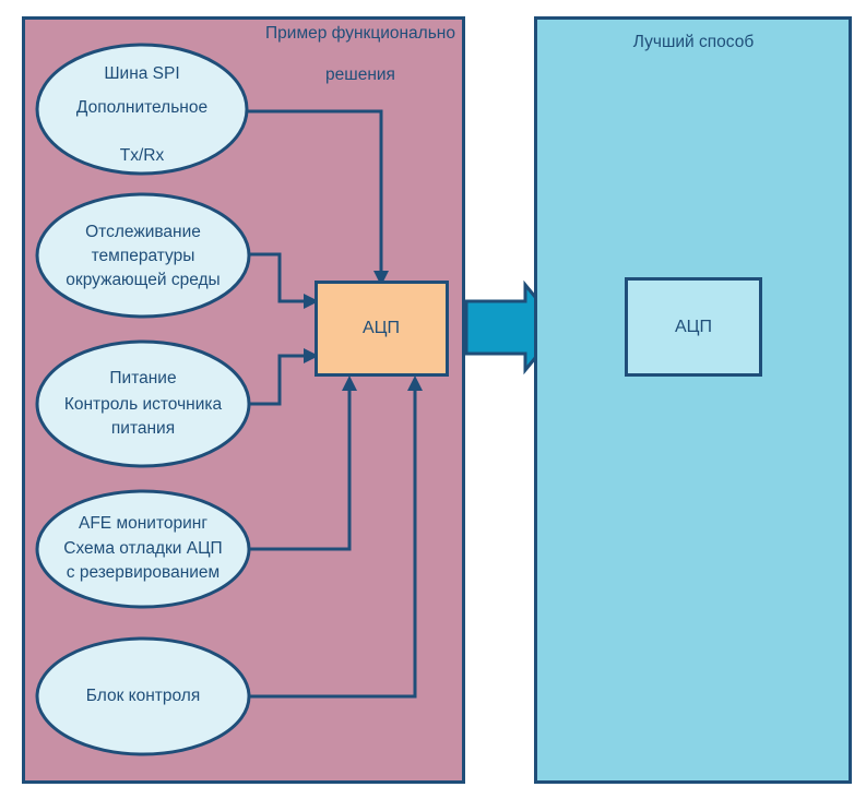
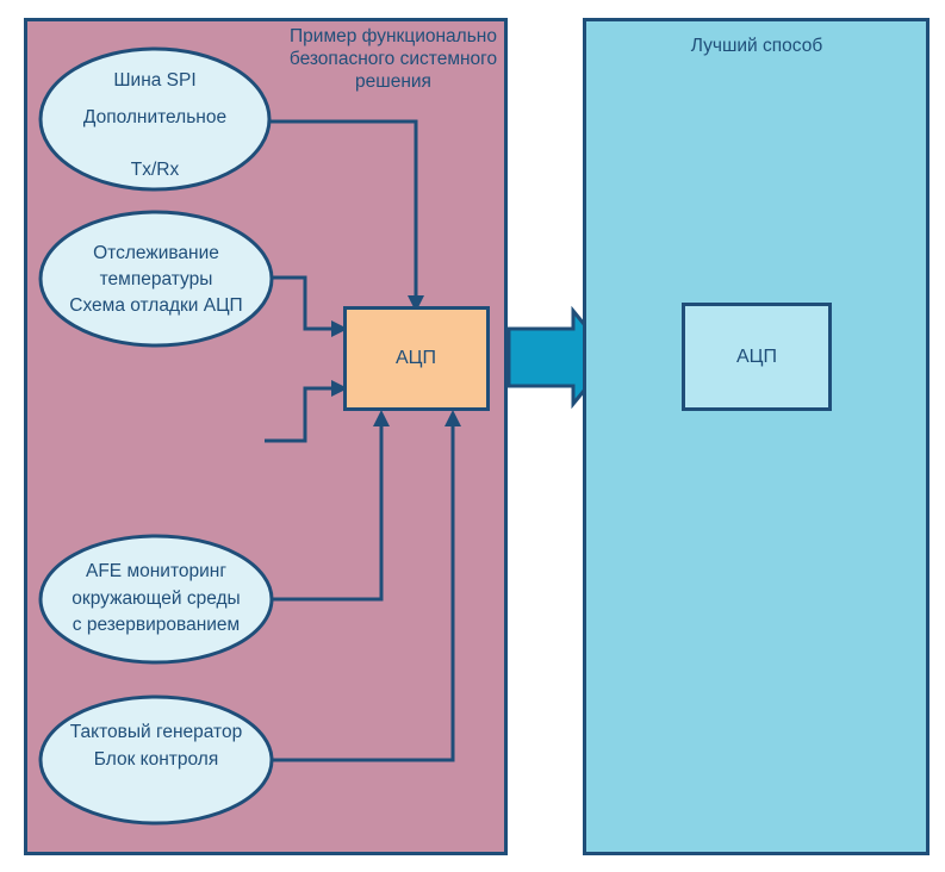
  Пример функционально
+ безопасного системного
  решения
  Шина SPI
  Дополнительное
  Tx/Rx
  Отслеживание
  температуры
- окружающей среды
+ Схема отладки АЦП
- Питание
- Контроль источника
- питания
  AFE мониторинг
- Схема отладки АЦП
+ окружающей среды
  с резервированием
+ Тактовый генератор
  Блок контроля
  АЦП
  Лучший способ
  АЦП
